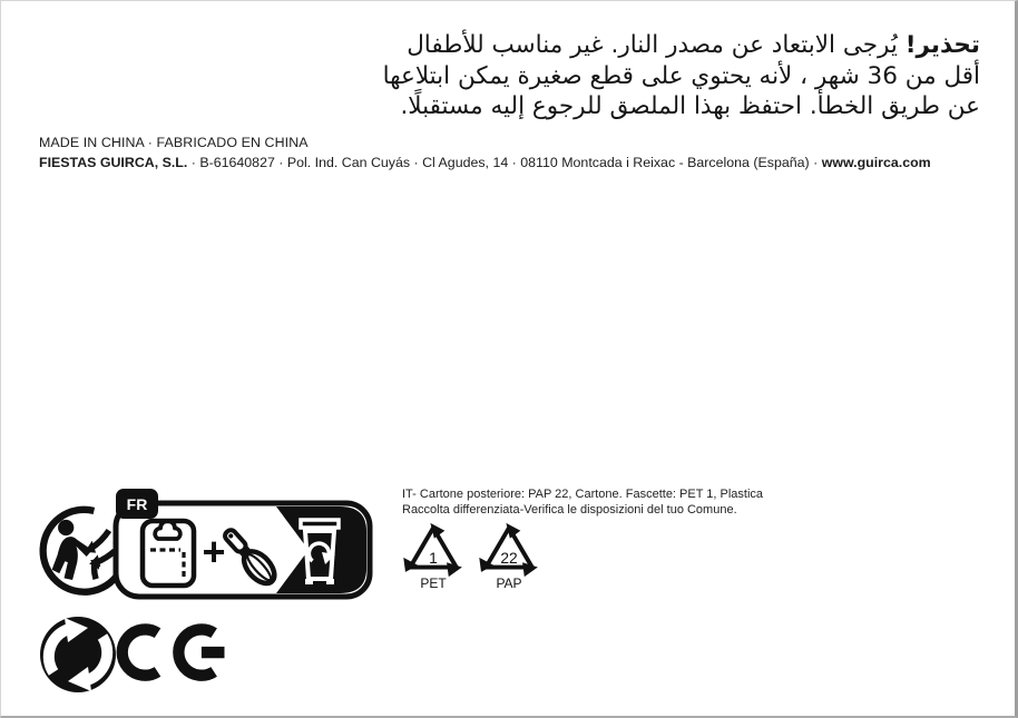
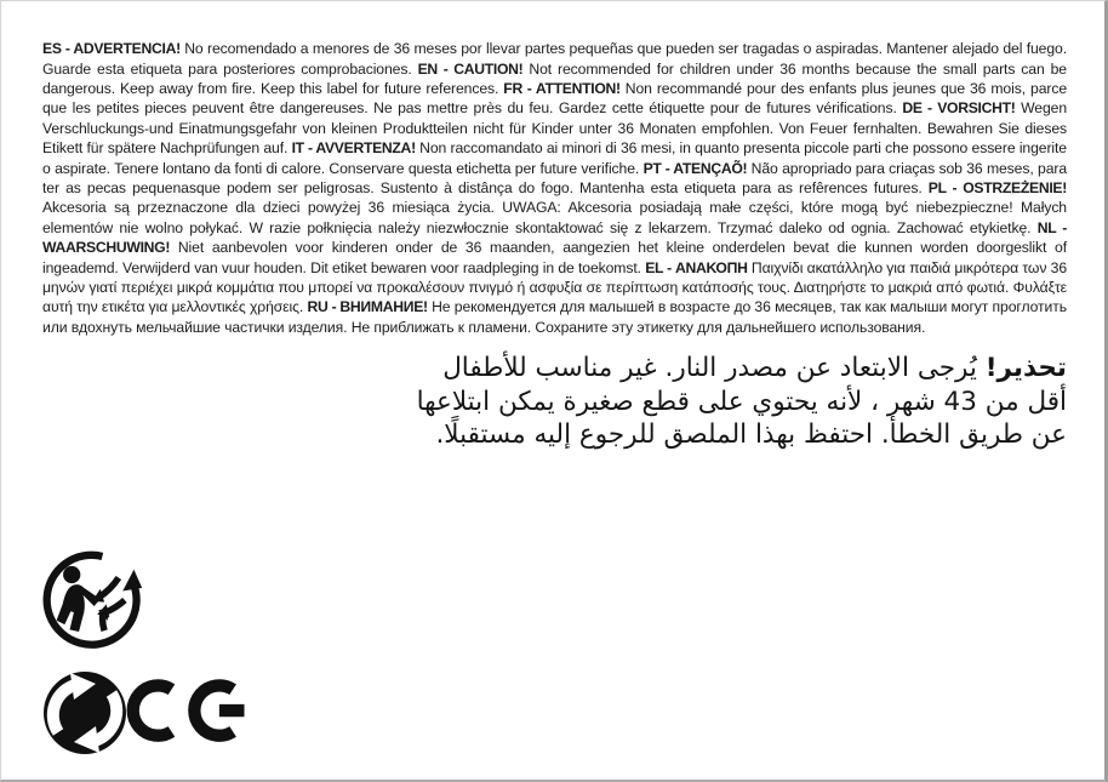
+ ES - ADVERTENCIA! No recomendado a menores de 36 meses por llevar partes pequeñas que pueden ser tragadas o aspiradas. Mantener alejado del fuego. Guarde esta etiqueta para posteriores comprobaciones. EN - CAUTION! Not recommended for children under 36 months because the small parts can be dangerous. Keep away from fire. Keep this label for future references. FR - ATTENTION! Non recommandé pour des enfants plus jeunes que 36 mois, parce que les petites pieces peuvent être dangereuses. Ne pas mettre près du feu. Gardez cette étiquette pour de futures vérifications. DE - VORSICHT! Wegen Verschluckungs-und Einatmungsgefahr von kleinen Produktteilen nicht für Kinder unter 36 Monaten empfohlen. Von Feuer fernhalten. Bewahren Sie dieses Etikett für spätere Nachprüfungen auf. IT - AVVERTENZA! Non raccomandato ai minori di 36 mesi, in quanto presenta piccole parti che possono essere ingerite o aspirate. Tenere lontano da fonti di calore. Conservare questa etichetta per future verifiche. PT - ATENÇAÕ! Não apropriado para criaças sob 36 meses, para ter as pecas pequenasque podem ser peligrosas. Sustento à distânça do fogo. Mantenha esta etiqueta para as refêrences futures. PL - OSTRZEŻENIE! Akcesoria są przeznaczone dla dzieci powyżej 36 miesiąca życia. UWAGA: Akcesoria posiadają małe części, które mogą być niebezpieczne! Małych elementów nie wolno połykać. W razie połknięcia należy niezwłocznie skontaktować się z lekarzem. Trzymać daleko od ognia. Zachować etykietkę. NL - WAARSCHUWING! Niet aanbevolen voor kinderen onder de 36 maanden, aangezien het kleine onderdelen bevat die kunnen worden doorgeslikt of ingeademd. Verwijderd van vuur houden. Dit etiket bewaren voor raadpleging in de toekomst. EL - ΑΝΑΚΟΠΗ Παιχνίδι ακατάλληλο για παιδιά μικρότερα των 36 μηνών γιατί περιέχει μικρά κομμάτια που μπορεί να προκαλέσουν πνιγμό ή ασφυξία σε περίπτωση κατάποσής τους. Διατηρήστε το μακριά από φωτιά. Φυλάξτε αυτή την ετικέτα για μελλοντικές χρήσεις. RU - ВНИМАНИЕ! Не рекомендуется для малышей в возрасте до 36 месяцев, так как малыши могут проглотить или вдохнуть мельчайшие частички изделия. Не приближать к пламени. Сохраните эту этикетку для дальнейшего использования.
- تحذير! يُرجى الابتعاد عن مصدر النار. غير مناسب للأطفال أقل من 36 شهر ، لأنه يحتوي على قطع صغيرة يمكن ابتلاعها عن طريق الخطأ. احتفظ بهذا الملصق للرجوع إليه مستقبلًا.
+ تحذير! يُرجى الابتعاد عن مصدر النار. غير مناسب للأطفال أقل من 43 شهر ، لأنه يحتوي على قطع صغيرة يمكن ابتلاعها عن طريق الخطأ. احتفظ بهذا الملصق للرجوع إليه مستقبلًا.
- MADE IN CHINA · FABRICADO EN CHINA
- FIESTAS GUIRCA, S.L. · B-61640827 · Pol. Ind. Can Cuyás · Cl Agudes, 14 · 08110 Montcada i Reixac - Barcelona (España) · www.guirca.com
- FR
- +
- IT- Cartone posteriore: PAP 22, Cartone. Fascette: PET 1, Plastica
- Raccolta differenziata-Verifica le disposizioni del tuo Comune.
- 1
- PET
- 22
- PAP
